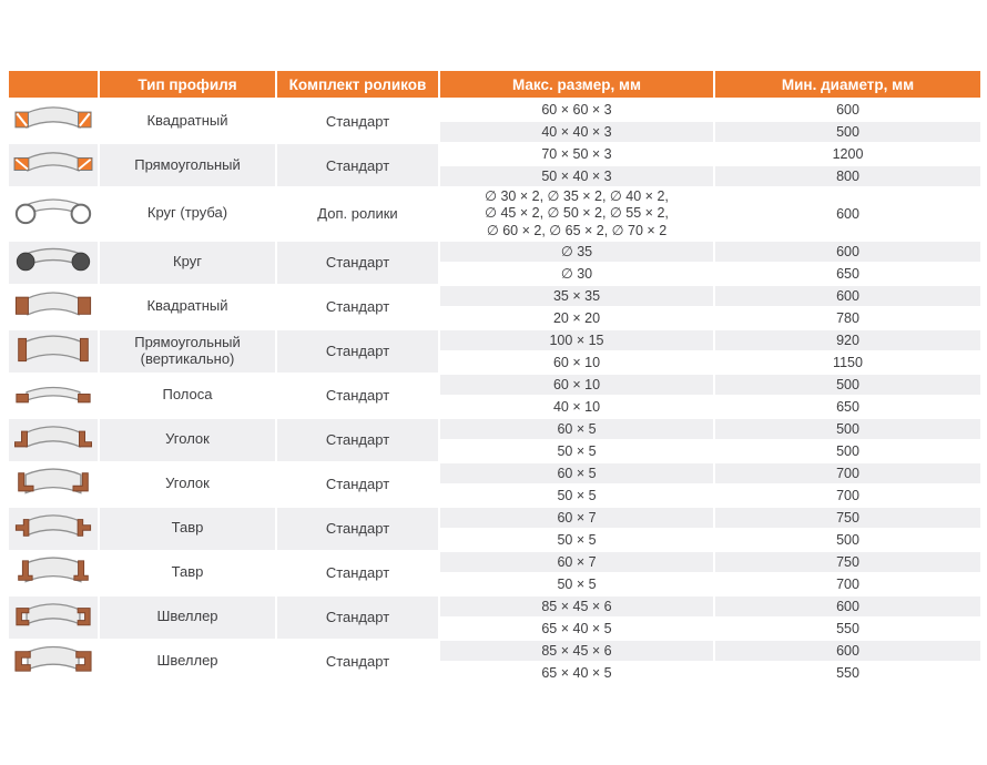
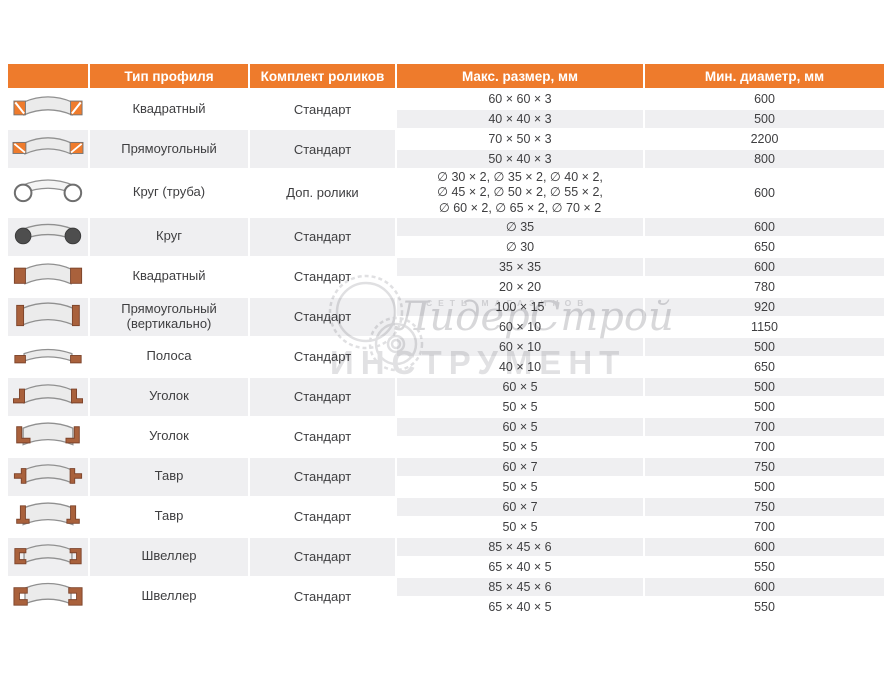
  	Тип профиля	Комплект роликов	Макс. размер, мм	Мин. диаметр, мм
  	Квадратный	Стандарт	60 × 60 × 3	600
  40 × 40 × 3	500
- 	Прямоугольный	Стандарт	70 × 50 × 3	1200
+ 	Прямоугольный	Стандарт	70 × 50 × 3	2200
  50 × 40 × 3	800
  	Круг (труба)	Доп. ролики	∅ 30 × 2, ∅ 35 × 2, ∅ 40 × 2,∅ 45 × 2, ∅ 50 × 2, ∅ 55 × 2,∅ 60 × 2, ∅ 65 × 2, ∅ 70 × 2	600
  	Круг	Стандарт	∅ 35	600
  ∅ 30	650
  	Квадратный	Стандарт	35 × 35	600
  20 × 20	780
  	Прямоугольный (вертикально)	Стандарт	100 × 15	920
  60 × 10	1150
  	Полоса	Стандарт	60 × 10	500
  40 × 10	650
  	Уголок	Стандарт	60 × 5	500
  50 × 5	500
  	Уголок	Стандарт	60 × 5	700
  50 × 5	700
  	Тавр	Стандарт	60 × 7	750
  50 × 5	500
  	Тавр	Стандарт	60 × 7	750
  50 × 5	700
  	Швеллер	Стандарт	85 × 45 × 6	600
  65 × 40 × 5	550
  	Швеллер	Стандарт	85 × 45 × 6	600
  65 × 40 × 5	550
+ СЕТЬ МАГАЗИНОВ
+ ЛидерСтрой
+ ИНСТРУМЕНТ
